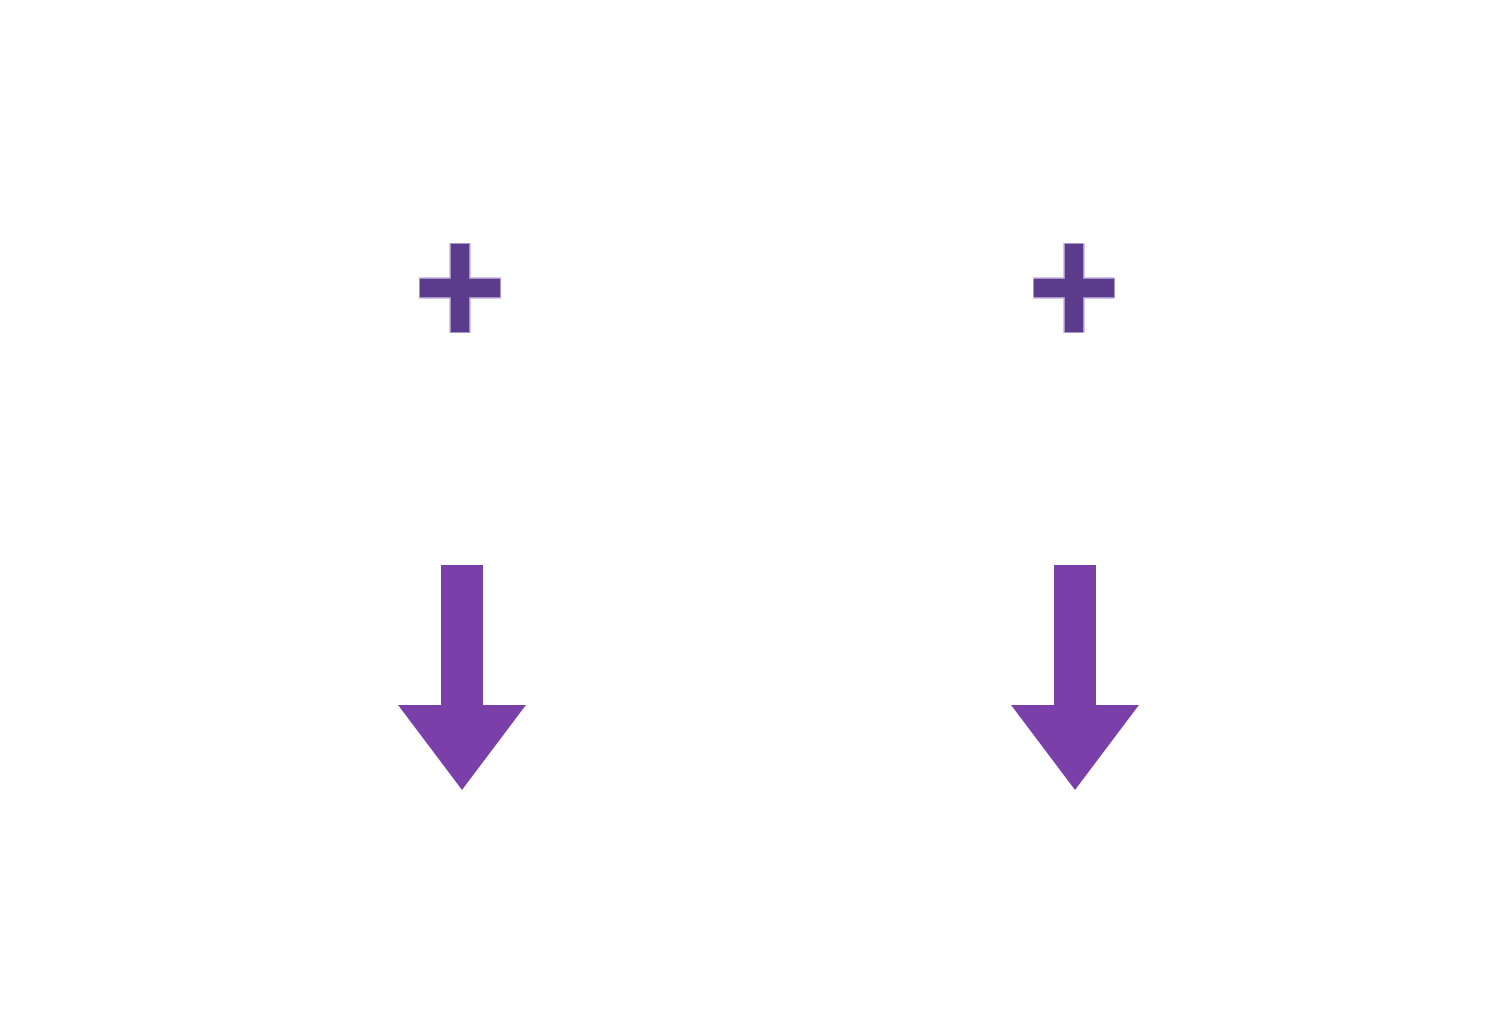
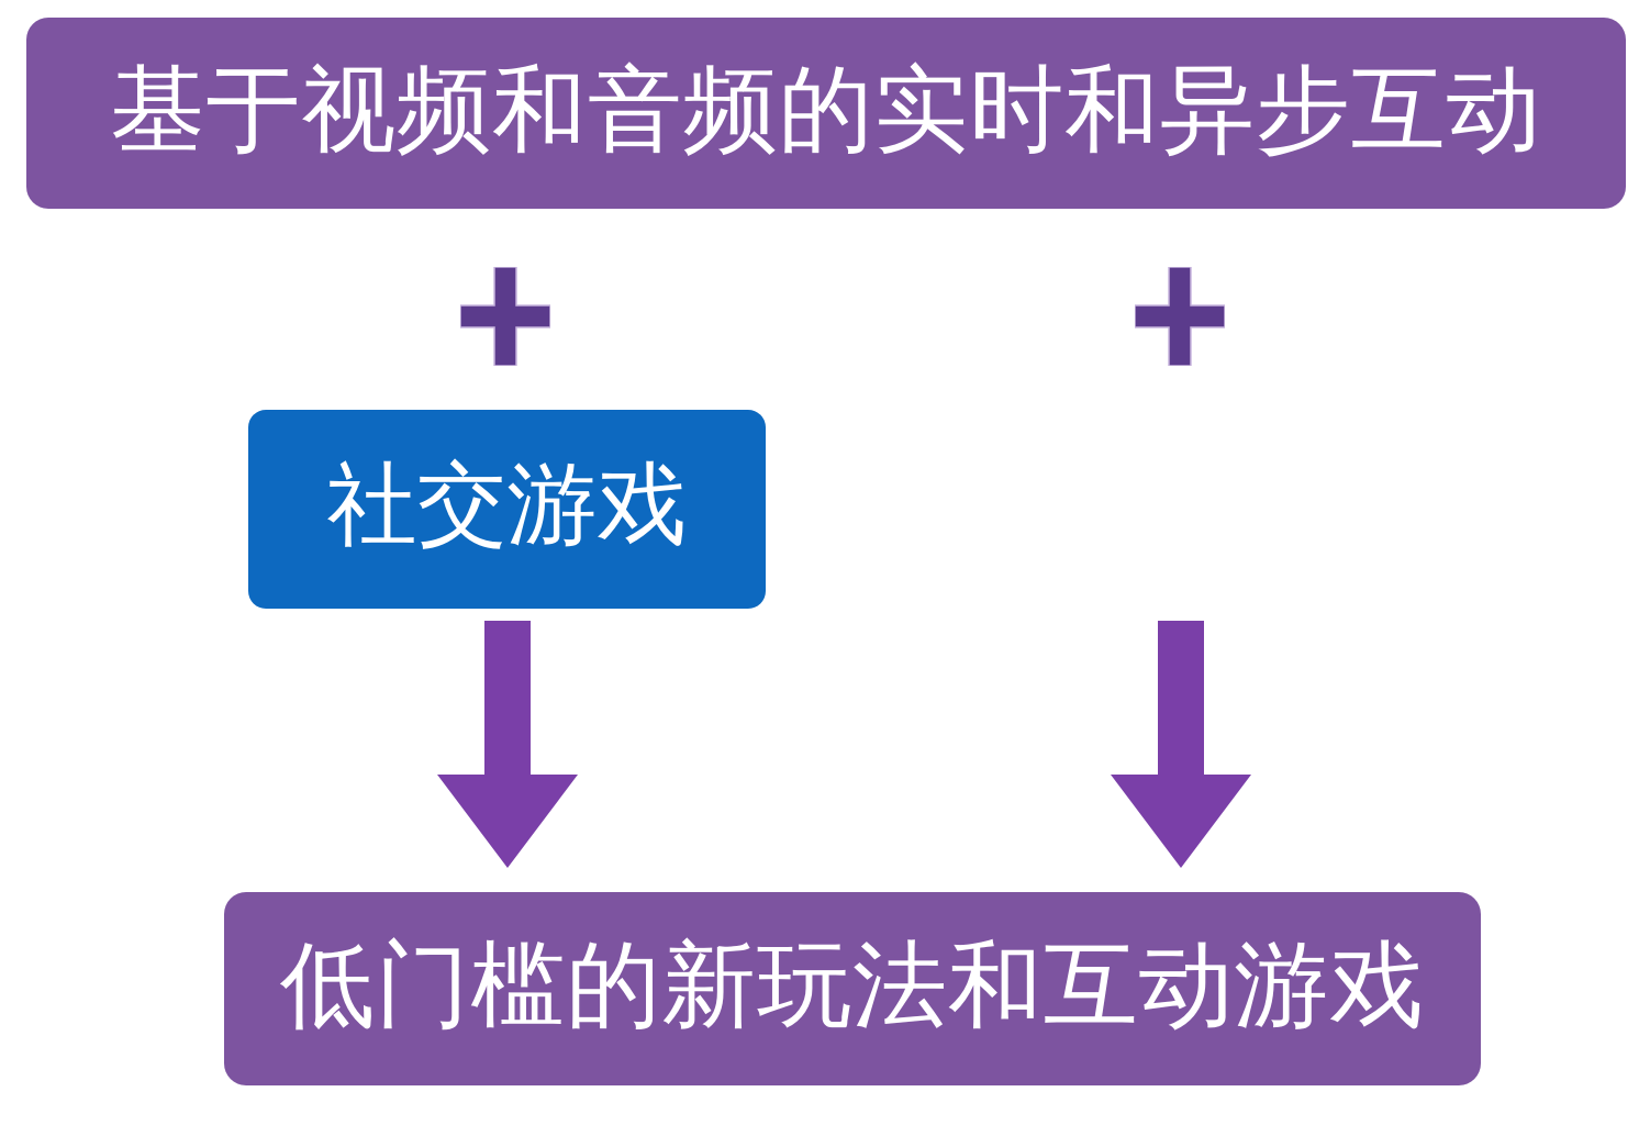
+ 基于视频和音频的实时和异步互动
+ 社交游戏
+ 低门槛的新玩法和互动游戏
